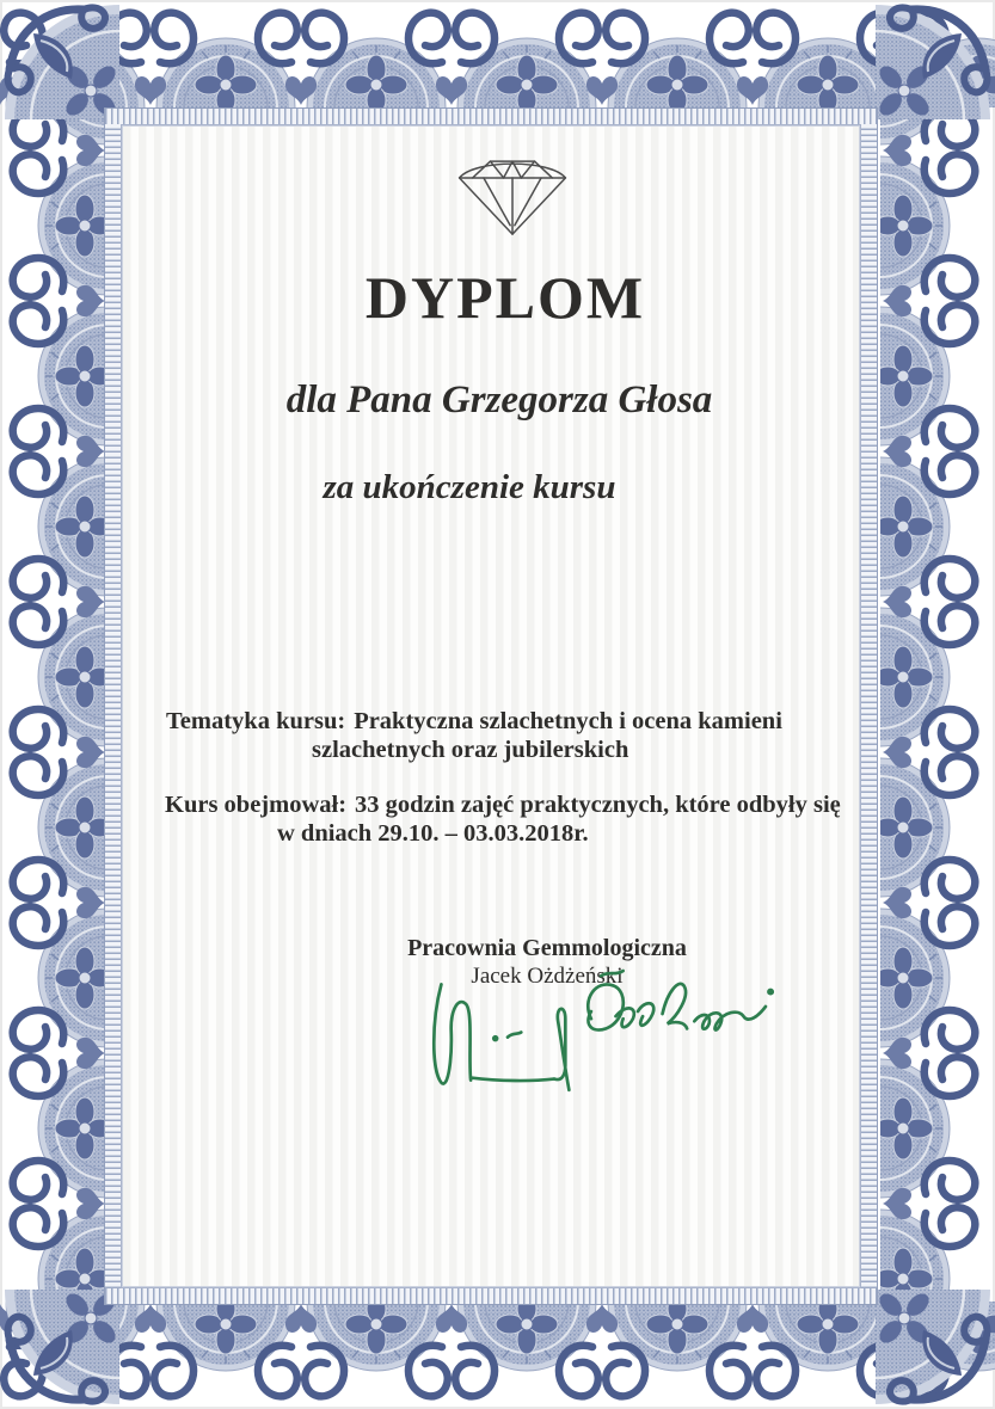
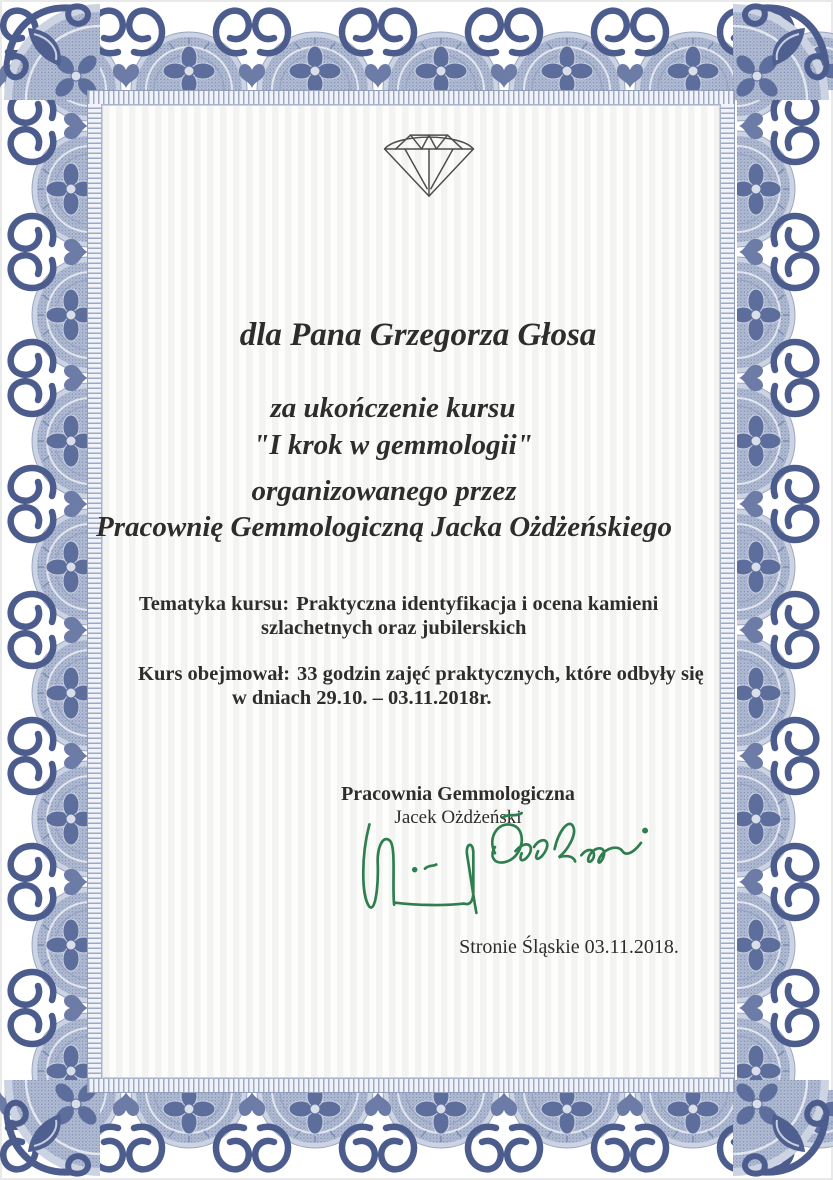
- DYPLOM
  dla Pana Grzegorza Głosa
  za ukończenie kursu
+ "I krok w gemmologii"
+ organizowanego przez
+ Pracownię Gemmologiczną Jacka Ożdżeńskiego
- Tematyka kursu: Praktyczna szlachetnych i ocena kamieni
+ Tematyka kursu: Praktyczna identyfikacja i ocena kamieni
  szlachetnych oraz jubilerskich
  Kurs obejmował: 33 godzin zajęć praktycznych, które odbyły się
- w dniach 29.10. – 03.03.2018r.
+ w dniach 29.10. – 03.11.2018r.
  Pracownia Gemmologiczna
  Jacek Ożdżeńki
+ Stronie Śląskie 03.11.2018.
